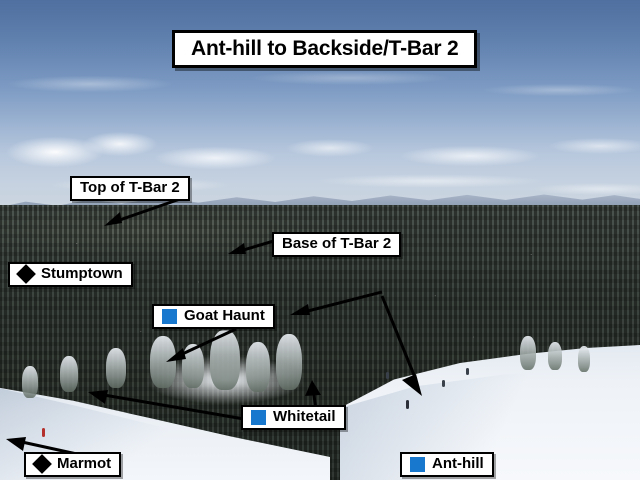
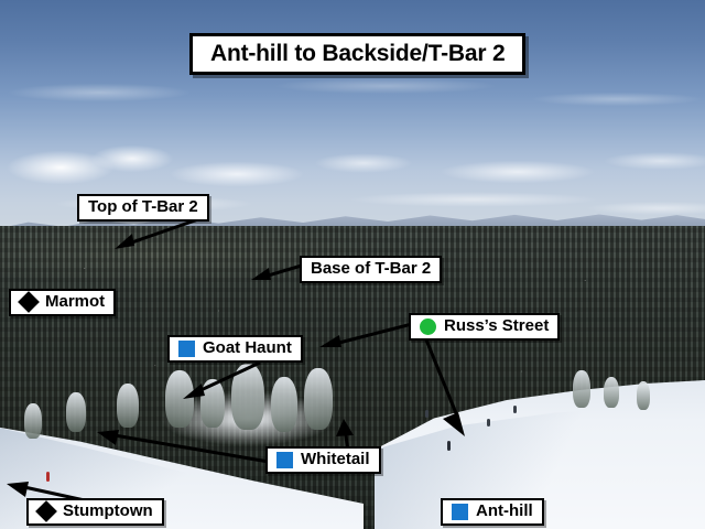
  Ant-hill to Backside/T-Bar 2
  Top of T-Bar 2
  Base of T-Bar 2
- Stumptown
+ Marmot
  Goat Haunt
+ Russ’s Street
  Whitetail
- Marmot
+ Stumptown
  Ant-hill
